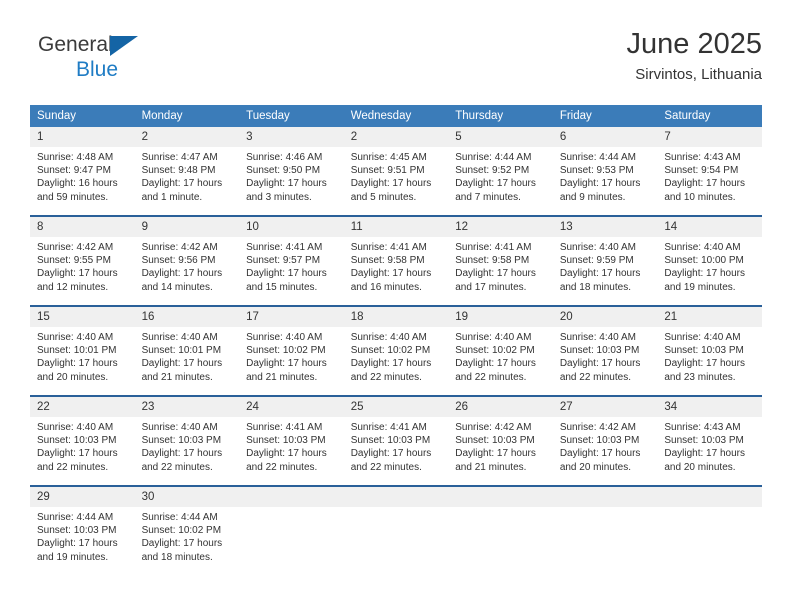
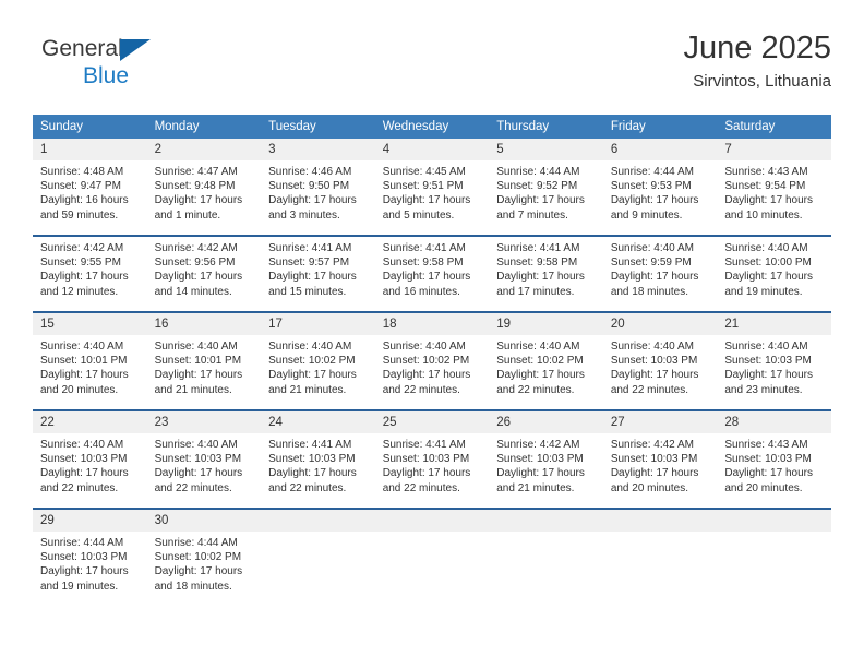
  General
  Blue
  June 2025
  Sirvintos, Lithuania
  Sunday	Monday	Tuesday	Wednesday	Thursday	Friday	Saturday
- 1	2	3	2	5	6	7
+ 1	2	3	4	5	6	7
  Sunrise: 4:48 AM Sunset: 9:47 PM Daylight: 16 hours and 59 minutes.	Sunrise: 4:47 AM Sunset: 9:48 PM Daylight: 17 hours and 1 minute.	Sunrise: 4:46 AM Sunset: 9:50 PM Daylight: 17 hours and 3 minutes.	Sunrise: 4:45 AM Sunset: 9:51 PM Daylight: 17 hours and 5 minutes.	Sunrise: 4:44 AM Sunset: 9:52 PM Daylight: 17 hours and 7 minutes.	Sunrise: 4:44 AM Sunset: 9:53 PM Daylight: 17 hours and 9 minutes.	Sunrise: 4:43 AM Sunset: 9:54 PM Daylight: 17 hours and 10 minutes.
- 8	9	10	11	12	13	14
  Sunrise: 4:42 AM Sunset: 9:55 PM Daylight: 17 hours and 12 minutes.	Sunrise: 4:42 AM Sunset: 9:56 PM Daylight: 17 hours and 14 minutes.	Sunrise: 4:41 AM Sunset: 9:57 PM Daylight: 17 hours and 15 minutes.	Sunrise: 4:41 AM Sunset: 9:58 PM Daylight: 17 hours and 16 minutes.	Sunrise: 4:41 AM Sunset: 9:58 PM Daylight: 17 hours and 17 minutes.	Sunrise: 4:40 AM Sunset: 9:59 PM Daylight: 17 hours and 18 minutes.	Sunrise: 4:40 AM Sunset: 10:00 PM Daylight: 17 hours and 19 minutes.
  15	16	17	18	19	20	21
  Sunrise: 4:40 AM Sunset: 10:01 PM Daylight: 17 hours and 20 minutes.	Sunrise: 4:40 AM Sunset: 10:01 PM Daylight: 17 hours and 21 minutes.	Sunrise: 4:40 AM Sunset: 10:02 PM Daylight: 17 hours and 21 minutes.	Sunrise: 4:40 AM Sunset: 10:02 PM Daylight: 17 hours and 22 minutes.	Sunrise: 4:40 AM Sunset: 10:02 PM Daylight: 17 hours and 22 minutes.	Sunrise: 4:40 AM Sunset: 10:03 PM Daylight: 17 hours and 22 minutes.	Sunrise: 4:40 AM Sunset: 10:03 PM Daylight: 17 hours and 23 minutes.
- 22	23	24	25	26	27	34
+ 22	23	24	25	26	27	28
  Sunrise: 4:40 AM Sunset: 10:03 PM Daylight: 17 hours and 22 minutes.	Sunrise: 4:40 AM Sunset: 10:03 PM Daylight: 17 hours and 22 minutes.	Sunrise: 4:41 AM Sunset: 10:03 PM Daylight: 17 hours and 22 minutes.	Sunrise: 4:41 AM Sunset: 10:03 PM Daylight: 17 hours and 22 minutes.	Sunrise: 4:42 AM Sunset: 10:03 PM Daylight: 17 hours and 21 minutes.	Sunrise: 4:42 AM Sunset: 10:03 PM Daylight: 17 hours and 20 minutes.	Sunrise: 4:43 AM Sunset: 10:03 PM Daylight: 17 hours and 20 minutes.
  29	30
  Sunrise: 4:44 AM Sunset: 10:03 PM Daylight: 17 hours and 19 minutes.	Sunrise: 4:44 AM Sunset: 10:02 PM Daylight: 17 hours and 18 minutes.
